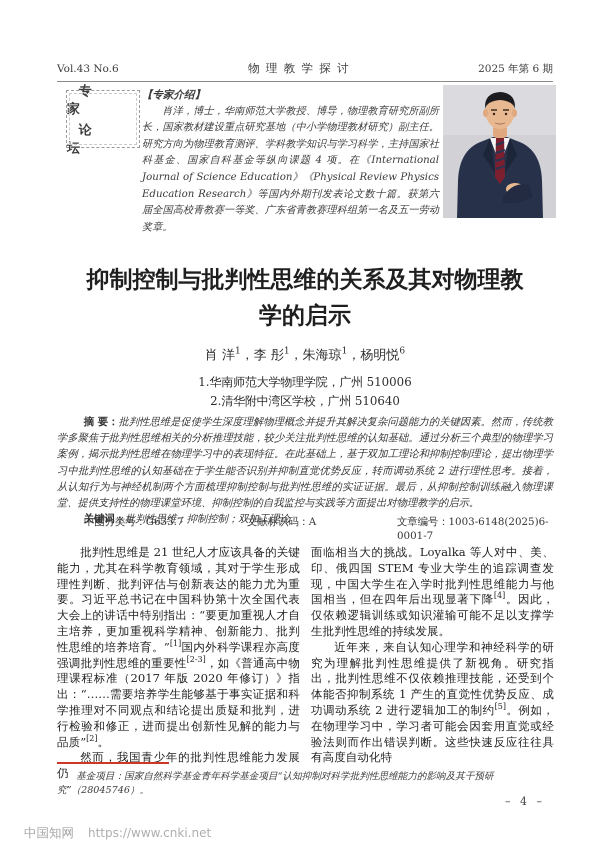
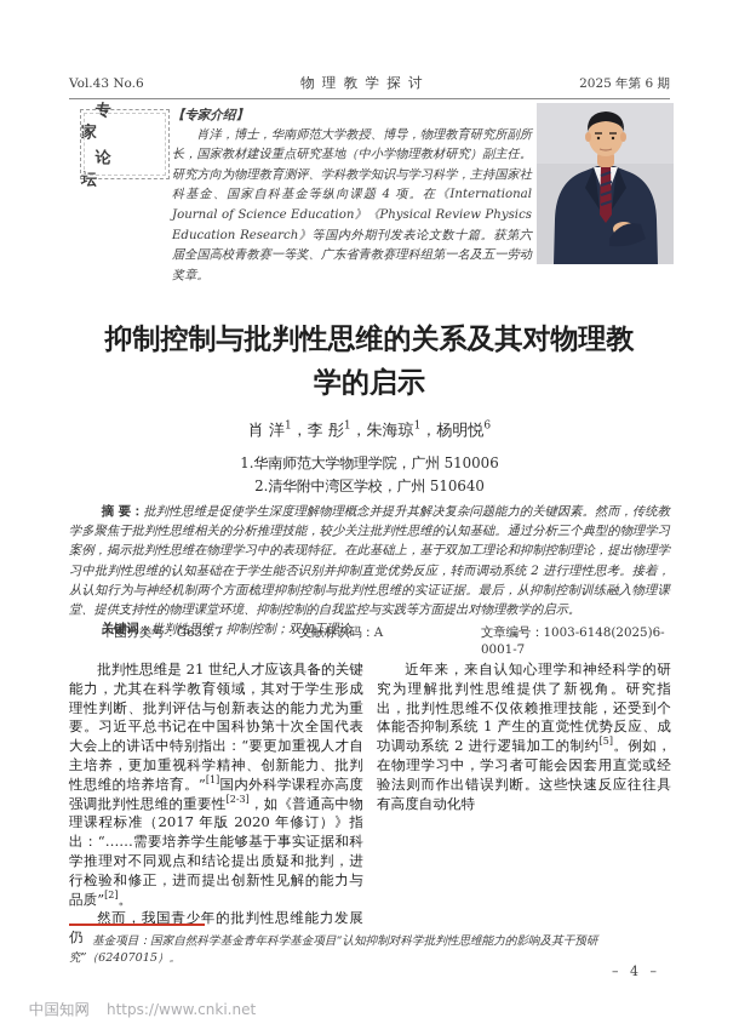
  Vol.43 No.6
  物理教学探讨
  2025 年第 6 期
  专 家
  论 坛
  【专家介绍】
  肖洋，博士，华南师范大学教授、博导，物理教育研究所副所长，国家教材建设重点研究基地（中小学物理教材研究）副主任。研究方向为物理教育测评、学科教学知识与学习科学，主持国家社科基金、国家自科基金等纵向课题 4 项。在《International Journal of Science Education》《Physical Review Physics Education Research》等国内外期刊发表论文数十篇。获第六届全国高校青教赛一等奖、广东省青教赛理科组第一名及五一劳动奖章。
  抑制控制与批判性思维的关系及其对物理教
  学的启示
  肖 洋1，李 彤1，朱海琼1，杨明悦6
  1.华南师范大学物理学院，广州 510006
  2.清华附中湾区学校，广州 510640
  摘 要：批判性思维是促使学生深度理解物理概念并提升其解决复杂问题能力的关键因素。然而，传统教学多聚焦于批判性思维相关的分析推理技能，较少关注批判性思维的认知基础。通过分析三个典型的物理学习案例，揭示批判性思维在物理学习中的表现特征。在此基础上，基于双加工理论和抑制控制理论，提出物理学习中批判性思维的认知基础在于学生能否识别并抑制直觉优势反应，转而调动系统 2 进行理性思考。接着，从认知行为与神经机制两个方面梳理抑制控制与批判性思维的实证证据。最后，从抑制控制训练融入物理课堂、提供支持性的物理课堂环境、抑制控制的自我监控与实践等方面提出对物理教学的启示。
  关键词：批判性思维；抑制控制；双加工理论
  中图分类号：G633.7
  文献标识码：A
  文章编号：1003-6148(2025)6-0001-7
  批判性思维是 21 世纪人才应该具备的关键能力，尤其在科学教育领域，其对于学生形成理性判断、批判评估与创新表达的能力尤为重要。习近平总书记在中国科协第十次全国代表大会上的讲话中特别指出：“要更加重视人才自主培养，更加重视科学精神、创新能力、批判性思维的培养培育。”[1]国内外科学课程亦高度强调批判性思维的重要性[2-3]，如《普通高中物理课程标准（2017 年版 2020 年修订）》指出：“……需要培养学生能够基于事实证据和科学推理对不同观点和结论提出质疑和批判，进行检验和修正，进而提出创新性见解的能力与品质”[2]。
  然而，我国青少年的批判性思维能力发展仍
- 面临相当大的挑战。Loyalka 等人对中、美、印、俄四国 STEM 专业大学生的追踪调查发现，中国大学生在入学时批判性思维能力与他国相当，但在四年后出现显著下降[4]。因此，仅依赖逻辑训练或知识灌输可能不足以支撑学生批判性思维的持续发展。
  近年来，来自认知心理学和神经科学的研究为理解批判性思维提供了新视角。研究指出，批判性思维不仅依赖推理技能，还受到个体能否抑制系统 1 产生的直觉性优势反应、成功调动系统 2 进行逻辑加工的制约[5]。例如，在物理学习中，学习者可能会因套用直觉或经验法则而作出错误判断。这些快速反应往往具有高度自动化特
- 基金项目：国家自然科学基金青年科学基金项目“认知抑制对科学批判性思维能力的影响及其干预研究”（28045746）。
+ 基金项目：国家自然科学基金青年科学基金项目“认知抑制对科学批判性思维能力的影响及其干预研究”（62407015）。
  – 4 –
  中国知网
  https://www.cnki.net
